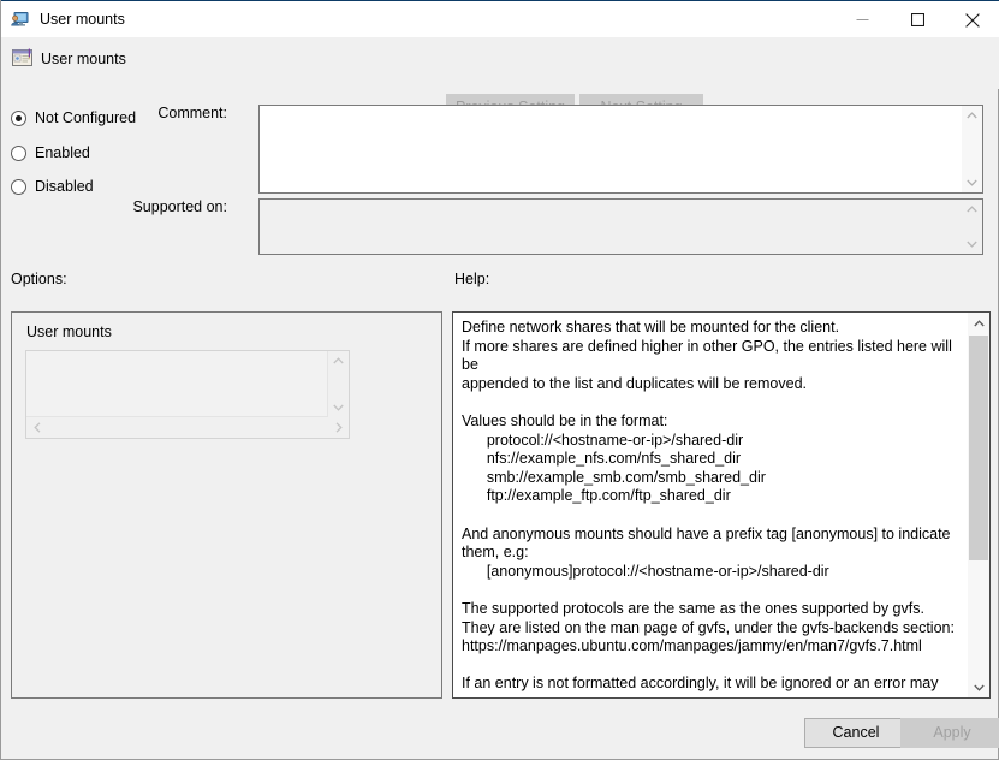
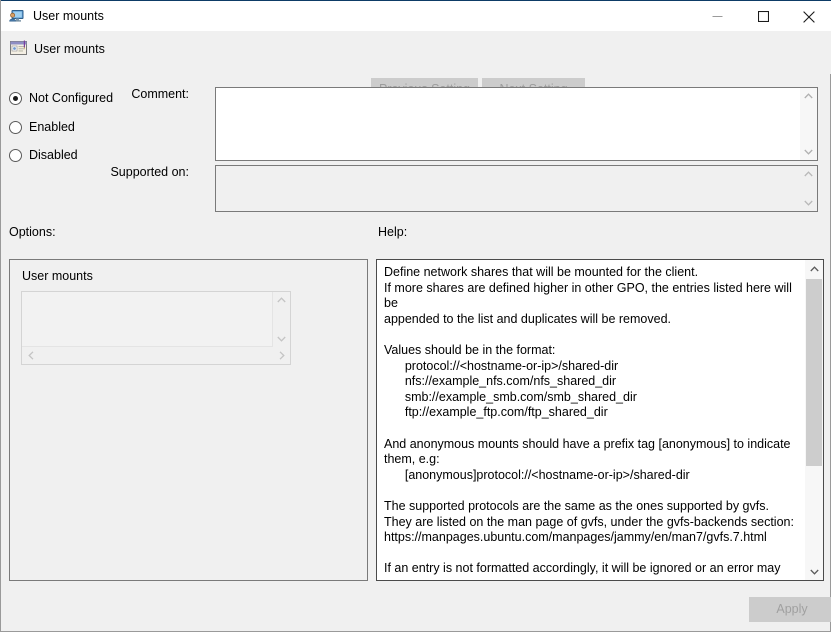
  User mounts
  User mounts
  Not Configured
  Enabled
  Disabled
  Comment:
  Supported on:
  Options:
  Help:
  User mounts
  Define network shares that will be mounted for the client.
  If more shares are defined higher in other GPO, the entries listed here will be
  appended to the list and duplicates will be removed.
  Values should be in the format:
  protocol://<hostname-or-ip>/shared-dir
  nfs://example_nfs.com/nfs_shared_dir
  smb://example_smb.com/smb_shared_dir
  ftp://example_ftp.com/ftp_shared_dir
  And anonymous mounts should have a prefix tag [anonymous] to indicate
  them, e.g:
  [anonymous]protocol://<hostname-or-ip>/shared-dir
  The supported protocols are the same as the ones supported by gvfs.
  They are listed on the man page of gvfs, under the gvfs-backends section:
  https://manpages.ubuntu.com/manpages/jammy/en/man7/gvfs.7.html
  If an entry is not formatted accordingly, it will be ignored or an error may
- Cancel
  Apply
